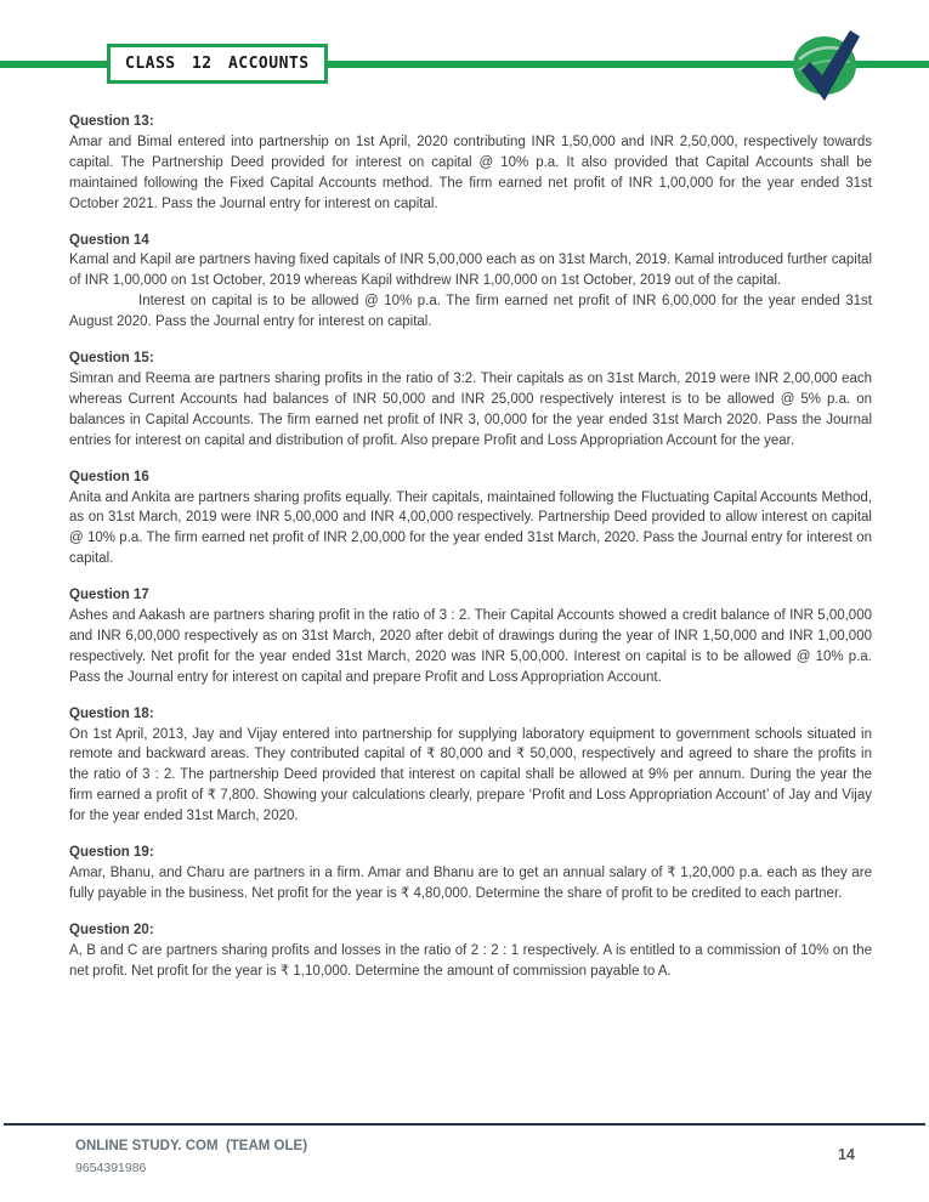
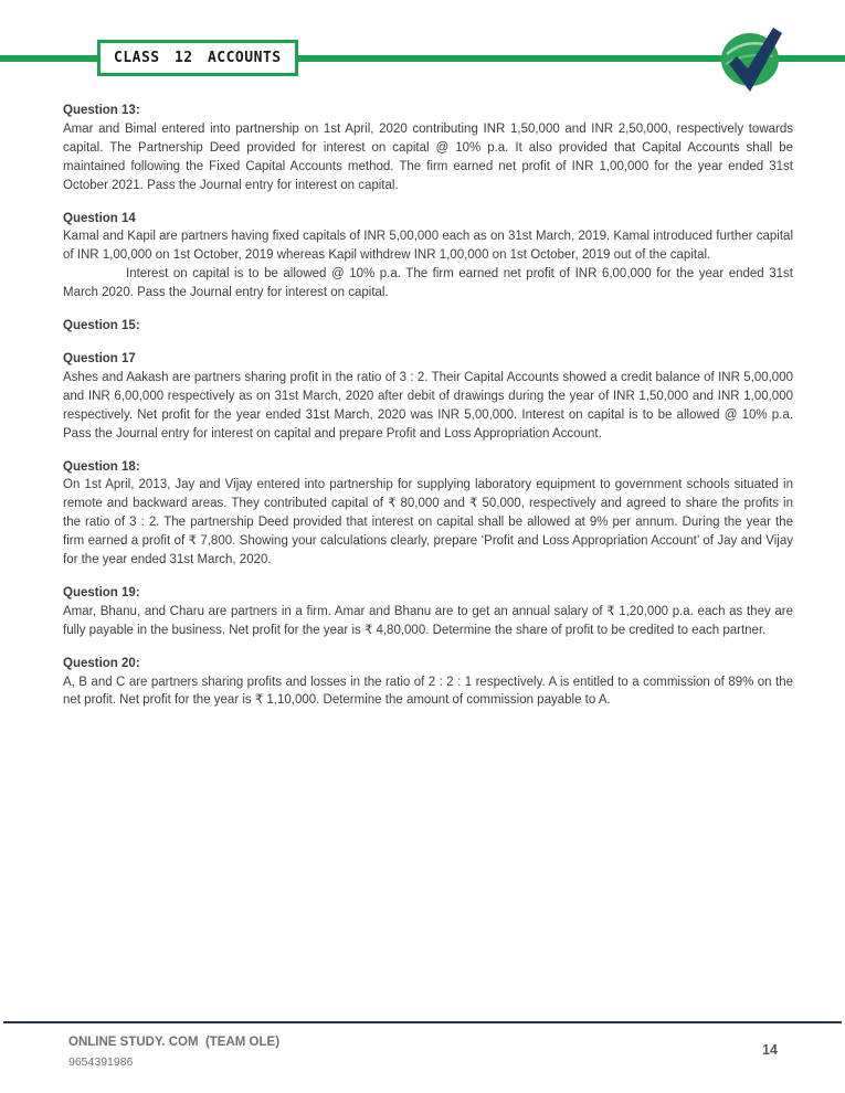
  CLASS 12 ACCOUNTS
  Question 13:
  Amar and Bimal entered into partnership on 1st April, 2020 contributing INR 1,50,000 and INR 2,50,000, respectively towards capital. The Partnership Deed provided for interest on capital @ 10% p.a. It also provided that Capital Accounts shall be maintained following the Fixed Capital Accounts method. The firm earned net profit of INR 1,00,000 for the year ended 31st October 2021. Pass the Journal entry for interest on capital.
  Question 14
  Kamal and Kapil are partners having fixed capitals of INR 5,00,000 each as on 31st March, 2019. Kamal introduced further capital of INR 1,00,000 on 1st October, 2019 whereas Kapil withdrew INR 1,00,000 on 1st October, 2019 out of the capital.
- Interest on capital is to be allowed @ 10% p.a. The firm earned net profit of INR 6,00,000 for the year ended 31st August 2020. Pass the Journal entry for interest on capital.
+ Interest on capital is to be allowed @ 10% p.a. The firm earned net profit of INR 6,00,000 for the year ended 31st March 2020. Pass the Journal entry for interest on capital.
  Question 15:
- Simran and Reema are partners sharing profits in the ratio of 3:2. Their capitals as on 31st March, 2019 were INR 2,00,000 each whereas Current Accounts had balances of INR 50,000 and INR 25,000 respectively interest is to be allowed @ 5% p.a. on balances in Capital Accounts. The firm earned net profit of INR 3, 00,000 for the year ended 31st March 2020. Pass the Journal entries for interest on capital and distribution of profit. Also prepare Profit and Loss Appropriation Account for the year.
- Question 16
- Anita and Ankita are partners sharing profits equally. Their capitals, maintained following the Fluctuating Capital Accounts Method, as on 31st March, 2019 were INR 5,00,000 and INR 4,00,000 respectively. Partnership Deed provided to allow interest on capital @ 10% p.a. The firm earned net profit of INR 2,00,000 for the year ended 31st March, 2020. Pass the Journal entry for interest on capital.
  Question 17
  Ashes and Aakash are partners sharing profit in the ratio of 3 : 2. Their Capital Accounts showed a credit balance of INR 5,00,000 and INR 6,00,000 respectively as on 31st March, 2020 after debit of drawings during the year of INR 1,50,000 and INR 1,00,000 respectively. Net profit for the year ended 31st March, 2020 was INR 5,00,000. Interest on capital is to be allowed @ 10% p.a. Pass the Journal entry for interest on capital and prepare Profit and Loss Appropriation Account.
  Question 18:
  On 1st April, 2013, Jay and Vijay entered into partnership for supplying laboratory equipment to government schools situated in remote and backward areas. They contributed capital of ₹ 80,000 and ₹ 50,000, respectively and agreed to share the profits in the ratio of 3 : 2. The partnership Deed provided that interest on capital shall be allowed at 9% per annum. During the year the firm earned a profit of ₹ 7,800. Showing your calculations clearly, prepare ‘Profit and Loss Appropriation Account’ of Jay and Vijay for the year ended 31st March, 2020.
  Question 19:
  Amar, Bhanu, and Charu are partners in a firm. Amar and Bhanu are to get an annual salary of ₹ 1,20,000 p.a. each as they are fully payable in the business. Net profit for the year is ₹ 4,80,000. Determine the share of profit to be credited to each partner.
  Question 20:
- A, B and C are partners sharing profits and losses in the ratio of 2 : 2 : 1 respectively. A is entitled to a commission of 10% on the net profit. Net profit for the year is ₹ 1,10,000. Determine the amount of commission payable to A.
+ A, B and C are partners sharing profits and losses in the ratio of 2 : 2 : 1 respectively. A is entitled to a commission of 89% on the net profit. Net profit for the year is ₹ 1,10,000. Determine the amount of commission payable to A.
  ONLINE STUDY. COM (TEAM OLE)
  9654391986
  14
